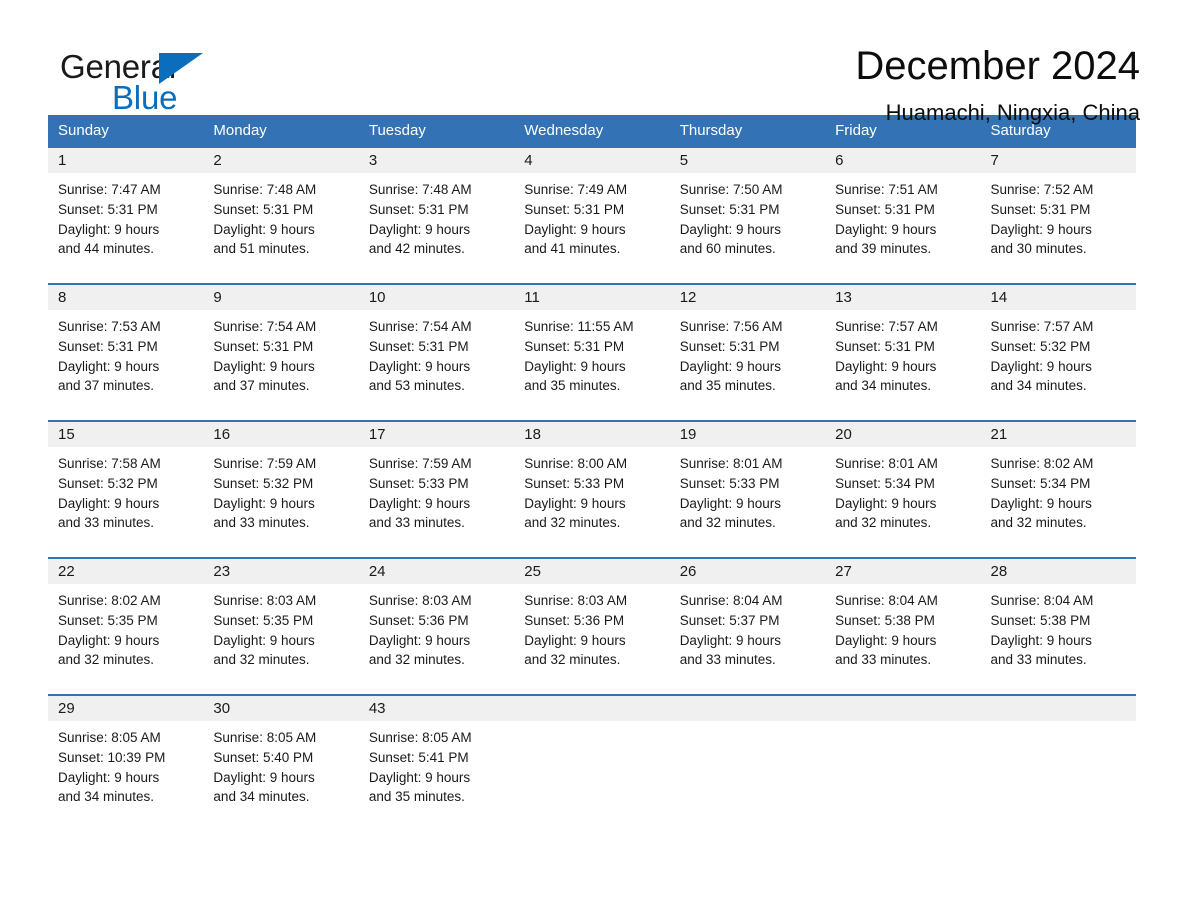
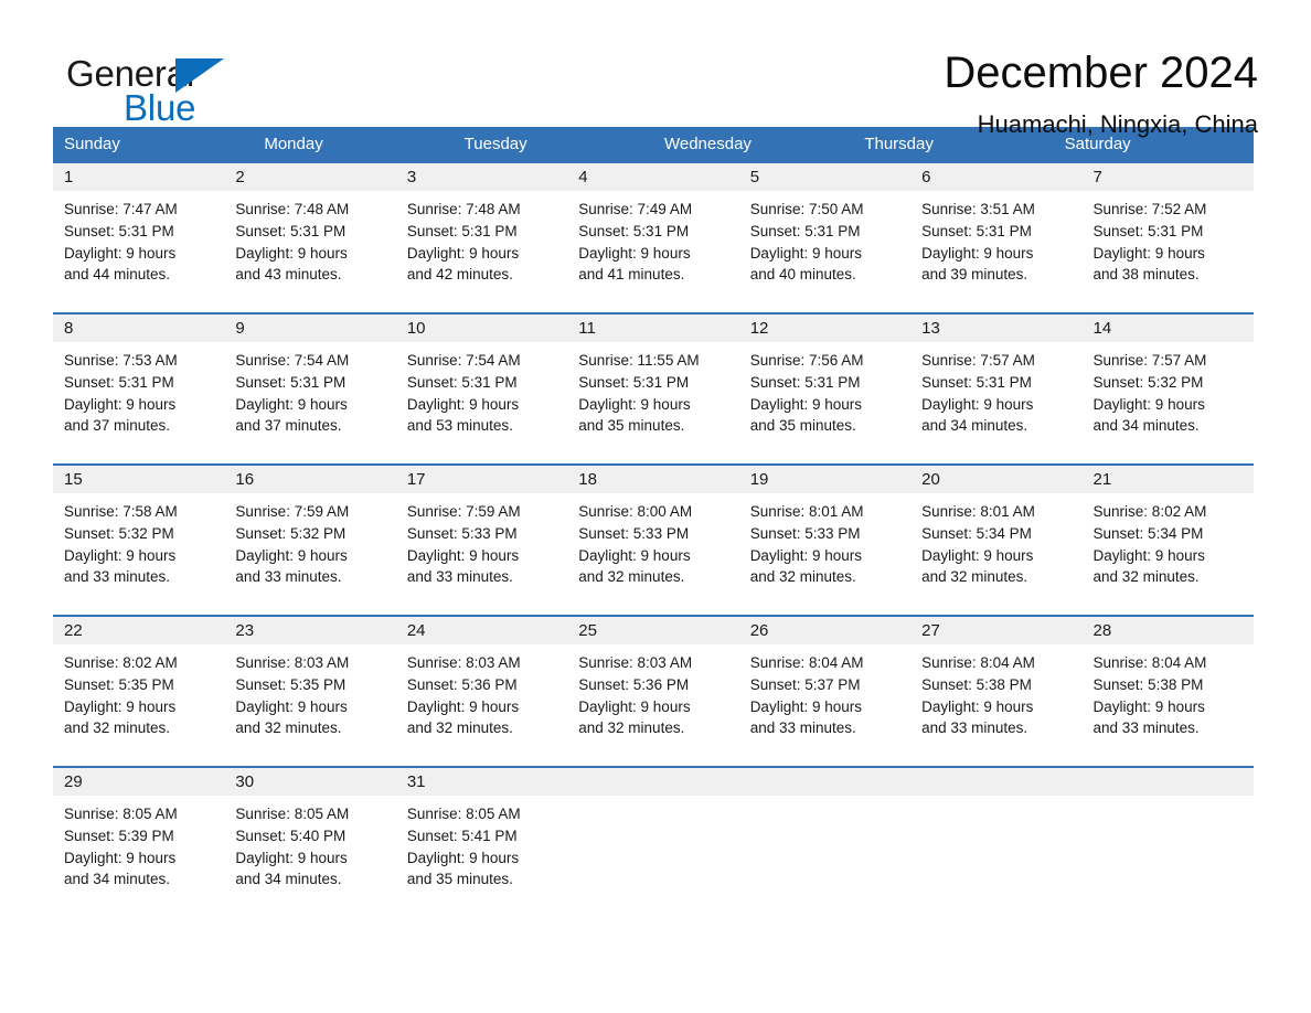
  General
  Blue
  December 2024
  Huamachi, Ningxia, China
  Sunday
  Monday
  Tuesday
  Wednesday
  Thursday
- Friday
  Saturday
  1
  2
  3
  4
  5
  6
  7
  Sunrise: 7:47 AM
  Sunset: 5:31 PM
  Daylight: 9 hours
  and 44 minutes.
  Sunrise: 7:48 AM
  Sunset: 5:31 PM
  Daylight: 9 hours
- and 51 minutes.
+ and 43 minutes.
  Sunrise: 7:48 AM
  Sunset: 5:31 PM
  Daylight: 9 hours
  and 42 minutes.
  Sunrise: 7:49 AM
  Sunset: 5:31 PM
  Daylight: 9 hours
  and 41 minutes.
  Sunrise: 7:50 AM
  Sunset: 5:31 PM
  Daylight: 9 hours
- and 60 minutes.
+ and 40 minutes.
- Sunrise: 7:51 AM
+ Sunrise: 3:51 AM
  Sunset: 5:31 PM
  Daylight: 9 hours
  and 39 minutes.
  Sunrise: 7:52 AM
  Sunset: 5:31 PM
  Daylight: 9 hours
- and 30 minutes.
+ and 38 minutes.
  8
  9
  10
  11
  12
  13
  14
  Sunrise: 7:53 AM
  Sunset: 5:31 PM
  Daylight: 9 hours
  and 37 minutes.
  Sunrise: 7:54 AM
  Sunset: 5:31 PM
  Daylight: 9 hours
  and 37 minutes.
  Sunrise: 7:54 AM
  Sunset: 5:31 PM
  Daylight: 9 hours
  and 53 minutes.
  Sunrise: 11:55 AM
  Sunset: 5:31 PM
  Daylight: 9 hours
  and 35 minutes.
  Sunrise: 7:56 AM
  Sunset: 5:31 PM
  Daylight: 9 hours
  and 35 minutes.
  Sunrise: 7:57 AM
  Sunset: 5:31 PM
  Daylight: 9 hours
  and 34 minutes.
  Sunrise: 7:57 AM
  Sunset: 5:32 PM
  Daylight: 9 hours
  and 34 minutes.
  15
  16
  17
  18
  19
  20
  21
  Sunrise: 7:58 AM
  Sunset: 5:32 PM
  Daylight: 9 hours
  and 33 minutes.
  Sunrise: 7:59 AM
  Sunset: 5:32 PM
  Daylight: 9 hours
  and 33 minutes.
  Sunrise: 7:59 AM
  Sunset: 5:33 PM
  Daylight: 9 hours
  and 33 minutes.
  Sunrise: 8:00 AM
  Sunset: 5:33 PM
  Daylight: 9 hours
  and 32 minutes.
  Sunrise: 8:01 AM
  Sunset: 5:33 PM
  Daylight: 9 hours
  and 32 minutes.
  Sunrise: 8:01 AM
  Sunset: 5:34 PM
  Daylight: 9 hours
  and 32 minutes.
  Sunrise: 8:02 AM
  Sunset: 5:34 PM
  Daylight: 9 hours
  and 32 minutes.
  22
  23
  24
  25
  26
  27
  28
  Sunrise: 8:02 AM
  Sunset: 5:35 PM
  Daylight: 9 hours
  and 32 minutes.
  Sunrise: 8:03 AM
  Sunset: 5:35 PM
  Daylight: 9 hours
  and 32 minutes.
  Sunrise: 8:03 AM
  Sunset: 5:36 PM
  Daylight: 9 hours
  and 32 minutes.
  Sunrise: 8:03 AM
  Sunset: 5:36 PM
  Daylight: 9 hours
  and 32 minutes.
  Sunrise: 8:04 AM
  Sunset: 5:37 PM
  Daylight: 9 hours
  and 33 minutes.
  Sunrise: 8:04 AM
  Sunset: 5:38 PM
  Daylight: 9 hours
  and 33 minutes.
  Sunrise: 8:04 AM
  Sunset: 5:38 PM
  Daylight: 9 hours
  and 33 minutes.
  29
  30
- 43
+ 31
  Sunrise: 8:05 AM
- Sunset: 10:39 PM
+ Sunset: 5:39 PM
  Daylight: 9 hours
  and 34 minutes.
  Sunrise: 8:05 AM
  Sunset: 5:40 PM
  Daylight: 9 hours
  and 34 minutes.
  Sunrise: 8:05 AM
  Sunset: 5:41 PM
  Daylight: 9 hours
  and 35 minutes.
